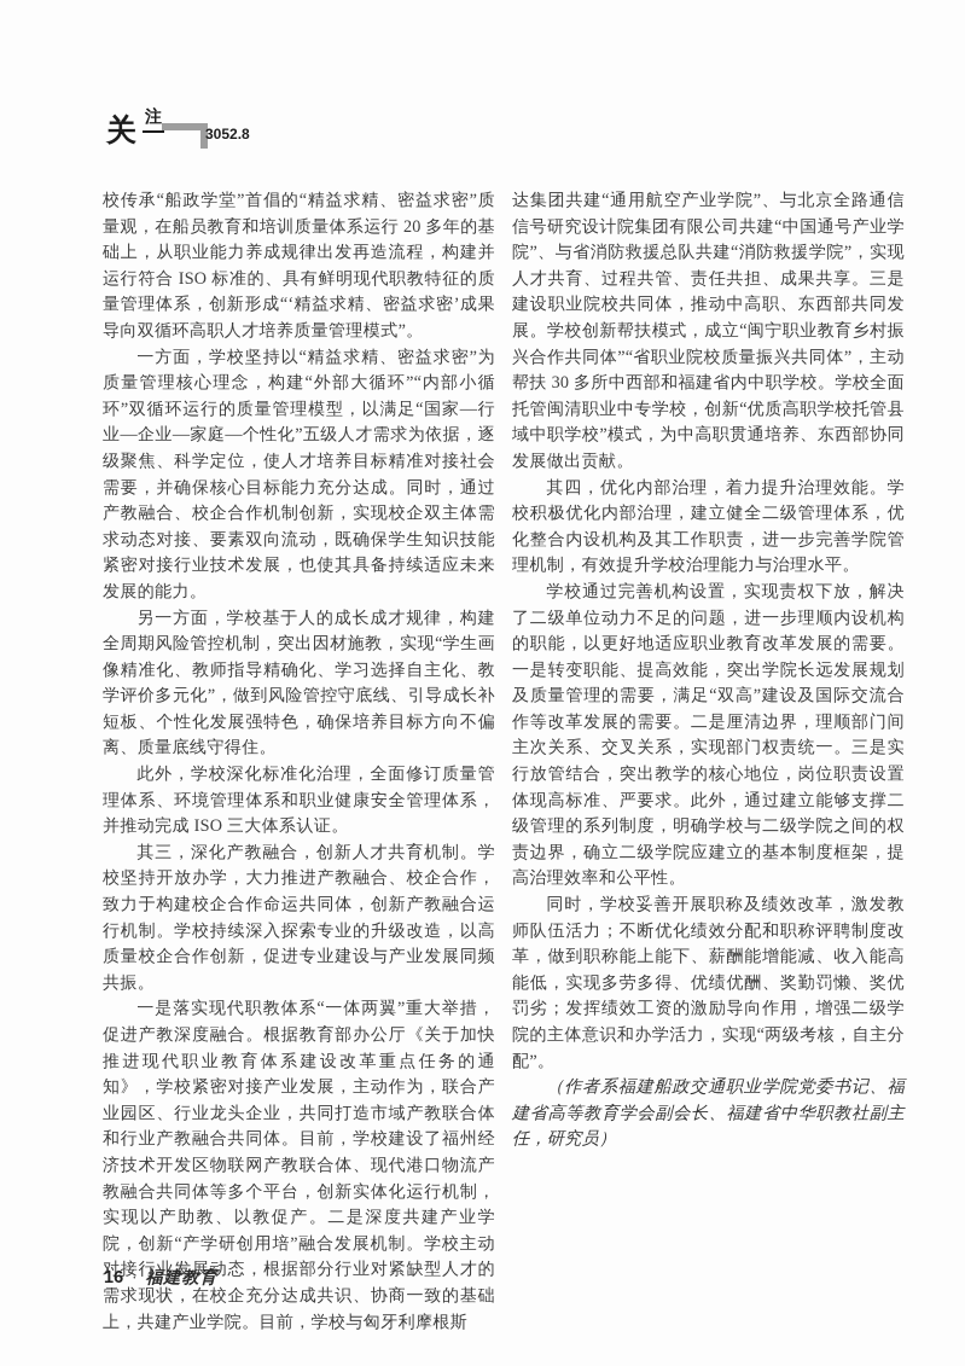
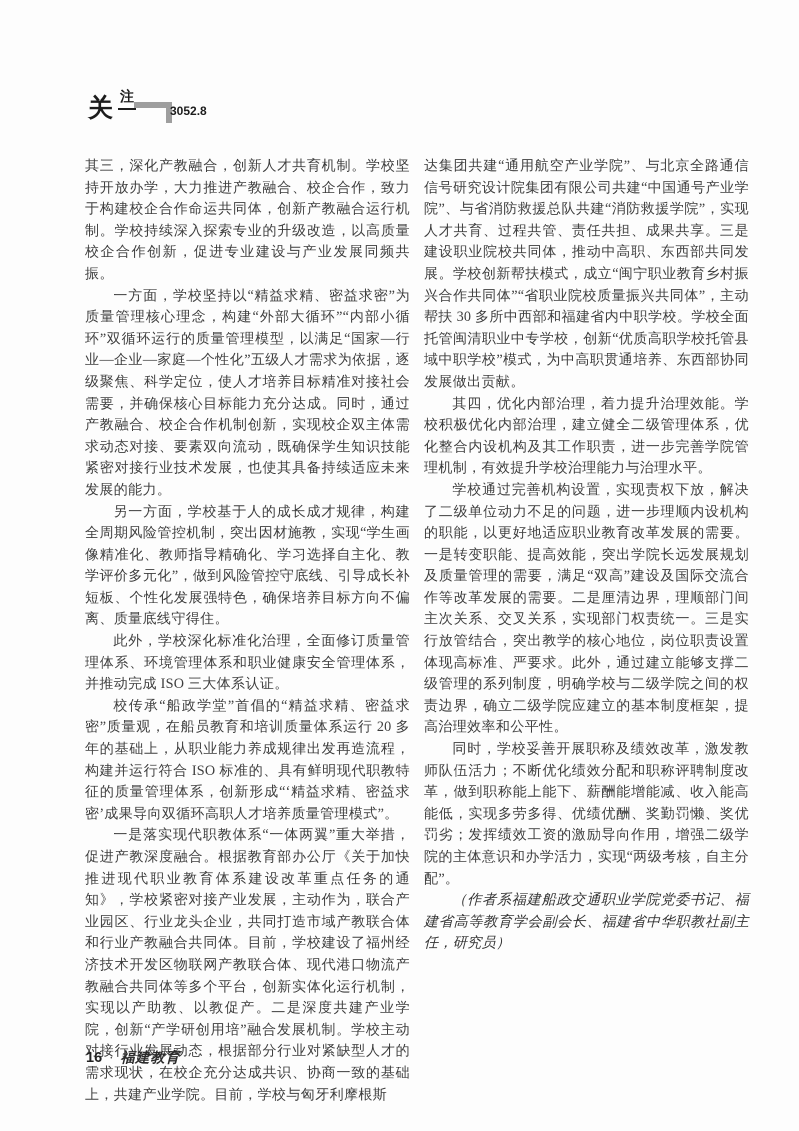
  关
  注
  3052.8
- 校传承“船政学堂”首倡的“精益求精、密益求密”质量观，在船员教育和培训质量体系运行 20 多年的基础上，从职业能力养成规律出发再造流程，构建并运行符合 ISO 标准的、具有鲜明现代职教特征的质量管理体系，创新形成“‘精益求精、密益求密’成果导向双循环高职人才培养质量管理模式”。
+ 其三，深化产教融合，创新人才共育机制。学校坚持开放办学，大力推进产教融合、校企合作，致力于构建校企合作命运共同体，创新产教融合运行机制。学校持续深入探索专业的升级改造，以高质量校企合作创新，促进专业建设与产业发展同频共振。
  一方面，学校坚持以“精益求精、密益求密”为质量管理核心理念，构建“外部大循环”“内部小循环”双循环运行的质量管理模型，以满足“国家—行业—企业—家庭—个性化”五级人才需求为依据，逐级聚焦、科学定位，使人才培养目标精准对接社会需要，并确保核心目标能力充分达成。同时，通过产教融合、校企合作机制创新，实现校企双主体需求动态对接、要素双向流动，既确保学生知识技能紧密对接行业技术发展，也使其具备持续适应未来发展的能力。
  另一方面，学校基于人的成长成才规律，构建全周期风险管控机制，突出因材施教，实现“学生画像精准化、教师指导精确化、学习选择自主化、教学评价多元化”，做到风险管控守底线、引导成长补短板、个性化发展强特色，确保培养目标方向不偏离、质量底线守得住。
  此外，学校深化标准化治理，全面修订质量管理体系、环境管理体系和职业健康安全管理体系，并推动完成 ISO 三大体系认证。
- 其三，深化产教融合，创新人才共育机制。学校坚持开放办学，大力推进产教融合、校企合作，致力于构建校企合作命运共同体，创新产教融合运行机制。学校持续深入探索专业的升级改造，以高质量校企合作创新，促进专业建设与产业发展同频共振。
+ 校传承“船政学堂”首倡的“精益求精、密益求密”质量观，在船员教育和培训质量体系运行 20 多年的基础上，从职业能力养成规律出发再造流程，构建并运行符合 ISO 标准的、具有鲜明现代职教特征的质量管理体系，创新形成“‘精益求精、密益求密’成果导向双循环高职人才培养质量管理模式”。
  一是落实现代职教体系“一体两翼”重大举措，促进产教深度融合。根据教育部办公厅《关于加快推进现代职业教育体系建设改革重点任务的通知》，学校紧密对接产业发展，主动作为，联合产业园区、行业龙头企业，共同打造市域产教联合体和行业产教融合共同体。目前，学校建设了福州经济技术开发区物联网产教联合体、现代港口物流产教融合共同体等多个平台，创新实体化运行机制，实现以产助教、以教促产。二是深度共建产业学院，创新“产学研创用培”融合发展机制。学校主动对接行业发展动态，根据部分行业对紧缺型人才的需求现状，在校企充分达成共识、协商一致的基础上，共建产业学院。目前，学校与匈牙利摩根斯
  达集团共建“通用航空产业学院”、与北京全路通信信号研究设计院集团有限公司共建“中国通号产业学院”、与省消防救援总队共建“消防救援学院”，实现人才共育、过程共管、责任共担、成果共享。三是建设职业院校共同体，推动中高职、东西部共同发展。学校创新帮扶模式，成立“闽宁职业教育乡村振兴合作共同体”“省职业院校质量振兴共同体”，主动帮扶 30 多所中西部和福建省内中职学校。学校全面托管闽清职业中专学校，创新“优质高职学校托管县域中职学校”模式，为中高职贯通培养、东西部协同发展做出贡献。
  其四，优化内部治理，着力提升治理效能。学校积极优化内部治理，建立健全二级管理体系，优化整合内设机构及其工作职责，进一步完善学院管理机制，有效提升学校治理能力与治理水平。
  学校通过完善机构设置，实现责权下放，解决了二级单位动力不足的问题，进一步理顺内设机构的职能，以更好地适应职业教育改革发展的需要。一是转变职能、提高效能，突出学院长远发展规划及质量管理的需要，满足“双高”建设及国际交流合作等改革发展的需要。二是厘清边界，理顺部门间主次关系、交叉关系，实现部门权责统一。三是实行放管结合，突出教学的核心地位，岗位职责设置体现高标准、严要求。此外，通过建立能够支撑二级管理的系列制度，明确学校与二级学院之间的权责边界，确立二级学院应建立的基本制度框架，提高治理效率和公平性。
  同时，学校妥善开展职称及绩效改革，激发教师队伍活力；不断优化绩效分配和职称评聘制度改革，做到职称能上能下、薪酬能增能减、收入能高能低，实现多劳多得、优绩优酬、奖勤罚懒、奖优罚劣；发挥绩效工资的激励导向作用，增强二级学院的主体意识和办学活力，实现“两级考核，自主分配”。
  （作者系福建船政交通职业学院党委书记、福建省高等教育学会副会长、福建省中华职教社副主任，研究员）
  16
  ·
  福建教育
